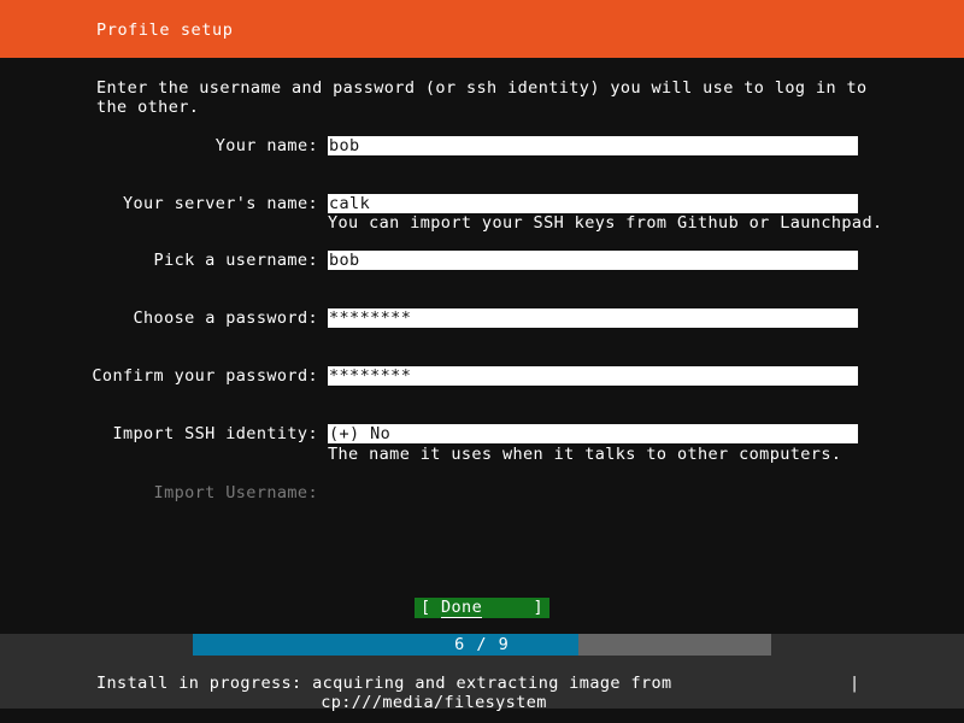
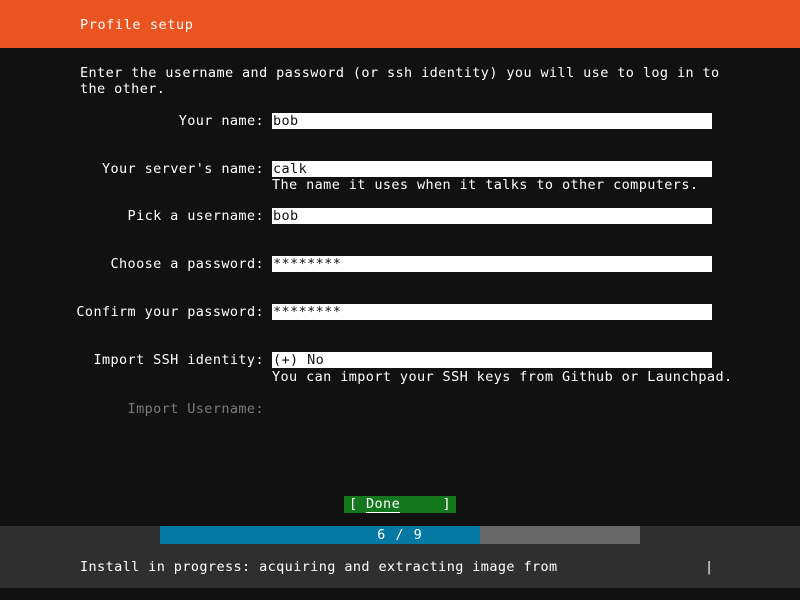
  Profile setup
  Enter the username and password (or ssh identity) you will use to log in to the other.
  Your name:
  bob
  Your server's name:
  calk
- You can import your SSH keys from Github or Launchpad.
+ The name it uses when it talks to other computers.
  Pick a username:
  bob
  Choose a password:
  ********
  Confirm your password:
  ********
  Import SSH identity:
  (+) No
- The name it uses when it talks to other computers.
+ You can import your SSH keys from Github or Launchpad.
  Import Username:
  [
  Done
  ]
  6 / 9
  Install in progress: acquiring and extracting image from
- cp:///media/filesystem
  |
